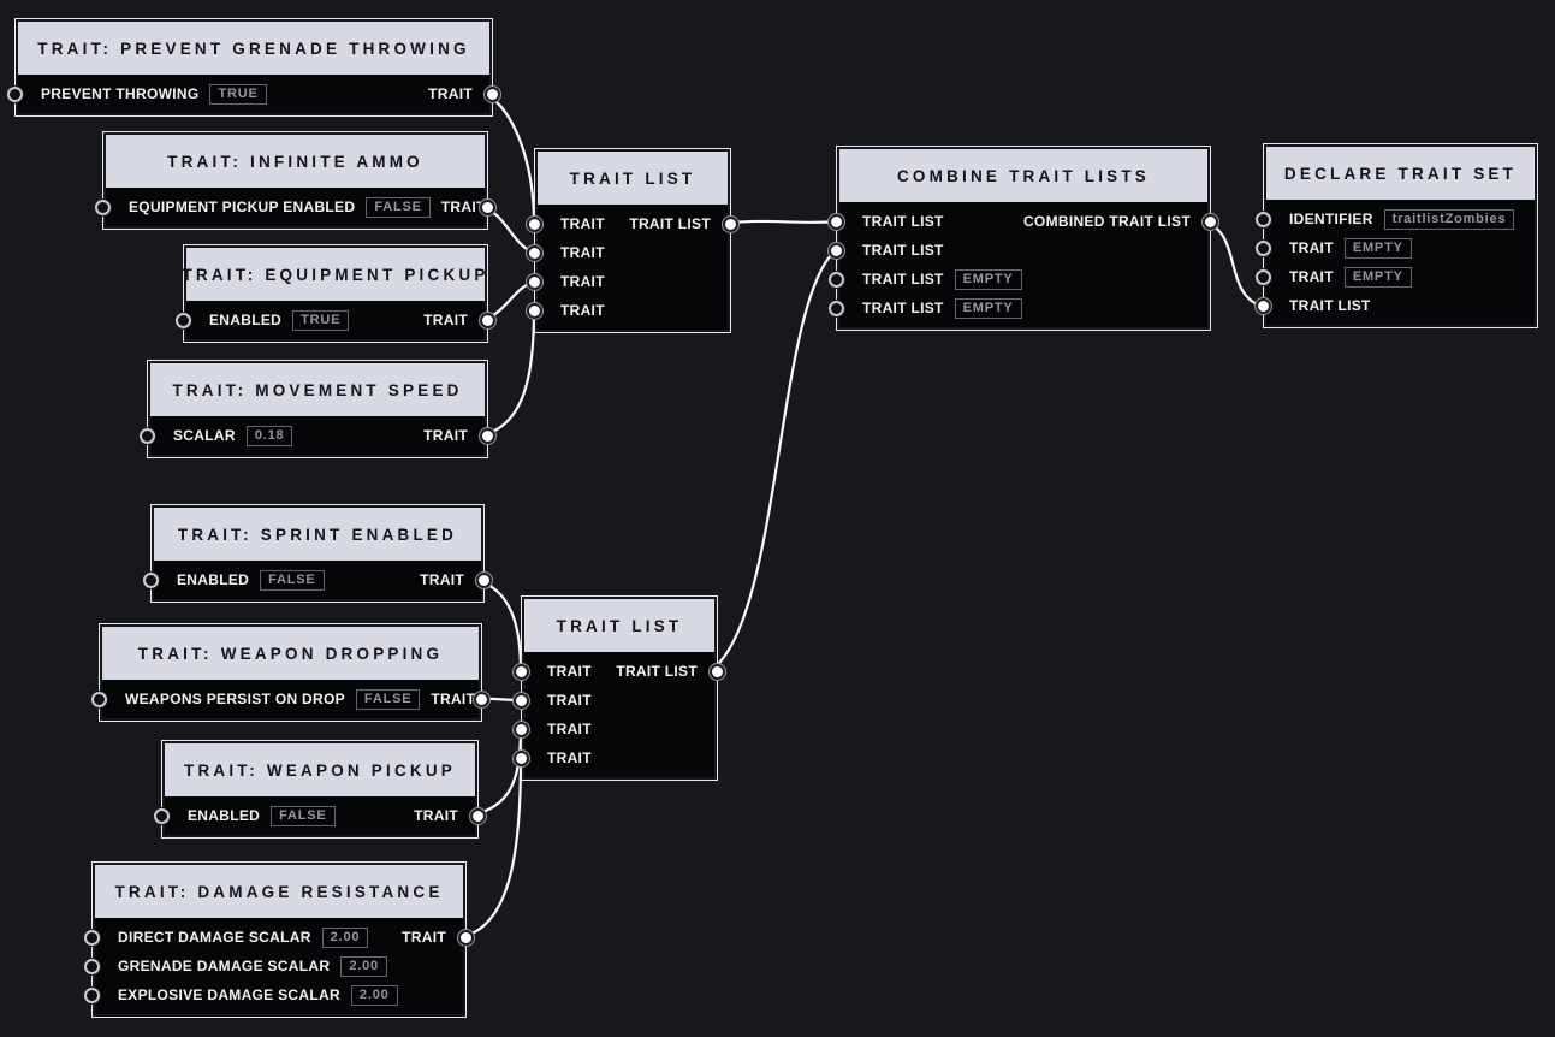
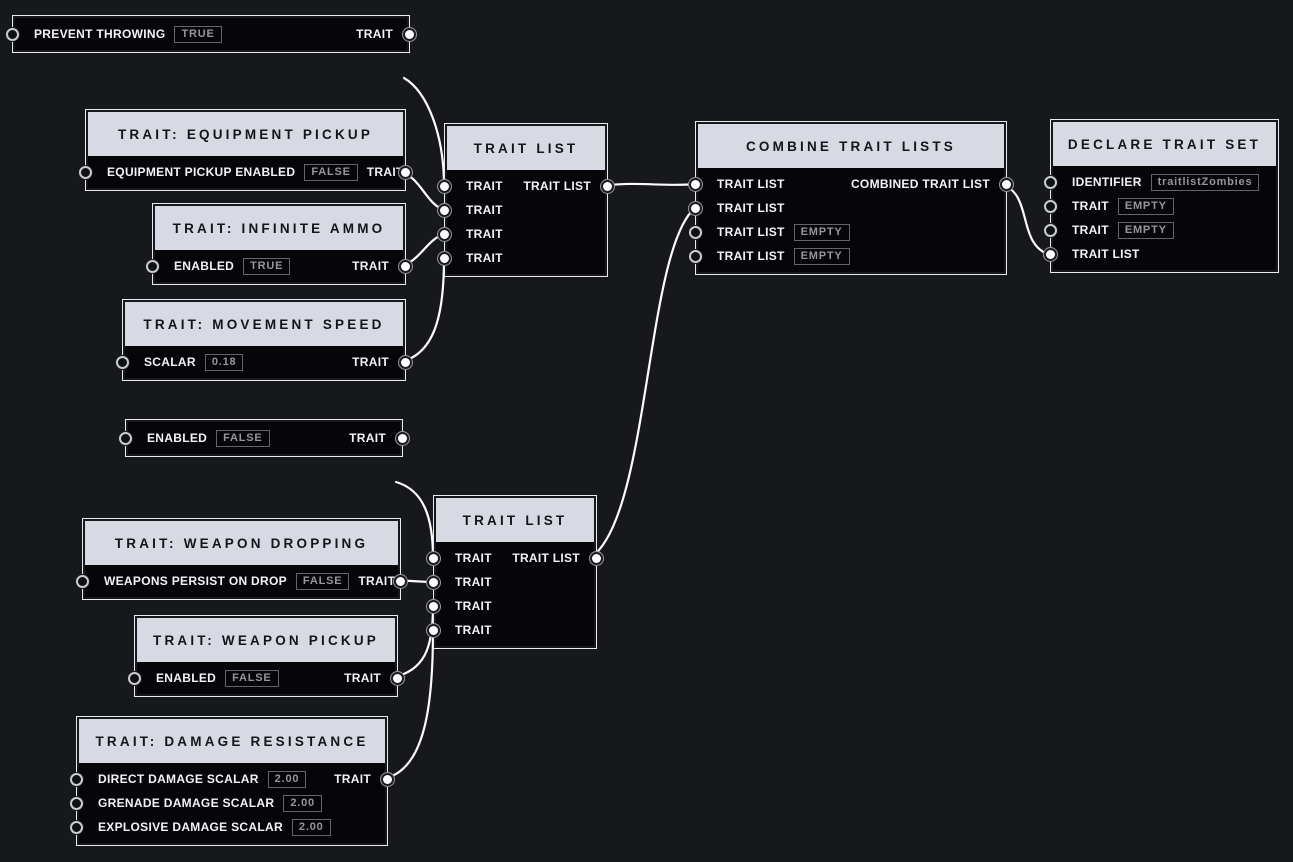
- TRAIT: PREVENT GRENADE THROWING
  PREVENT THROWING
  TRUE
  TRAIT
- TRAIT: INFINITE AMMO
+ TRAIT: EQUIPMENT PICKUP
  EQUIPMENT PICKUP ENABLED
  FALSE
  TRAI
- TRAIT: EQUIPMENT PICKUP
+ TRAIT: INFINITE AMMO
  ENABLED
  TRUE
  TRAIT
  TRAIT: MOVEMENT SPEED
  SCALAR
  0.18
  TRAIT
  TRAIT LIST
  TRAIT
  TRAIT LIST
  TRAIT
  TRAIT
  TRAIT
  COMBINE TRAIT LISTS
  TRAIT LIST
  COMBINED TRAIT LIST
  TRAIT LIST
  TRAIT LIST
  EMPTY
  TRAIT LIST
  EMPTY
  DECLARE TRAIT SET
  IDENTIFIER
  traitlistZombies
  TRAIT
  EMPTY
  TRAIT
  EMPTY
  TRAIT LIST
- TRAIT: SPRINT ENABLED
  ENABLED
  FALSE
  TRAIT
  TRAIT: WEAPON DROPPING
  WEAPONS PERSIST ON DROP
  FALSE
  TRAIT
  TRAIT LIST
  TRAIT
  TRAIT LIST
  TRAIT
  TRAIT
  TRAIT
  TRAIT: WEAPON PICKUP
  ENABLED
  FALSE
  TRAIT
  TRAIT: DAMAGE RESISTANCE
  DIRECT DAMAGE SCALAR
  2.00
  TRAIT
  GRENADE DAMAGE SCALAR
  2.00
  EXPLOSIVE DAMAGE SCALAR
  2.00
